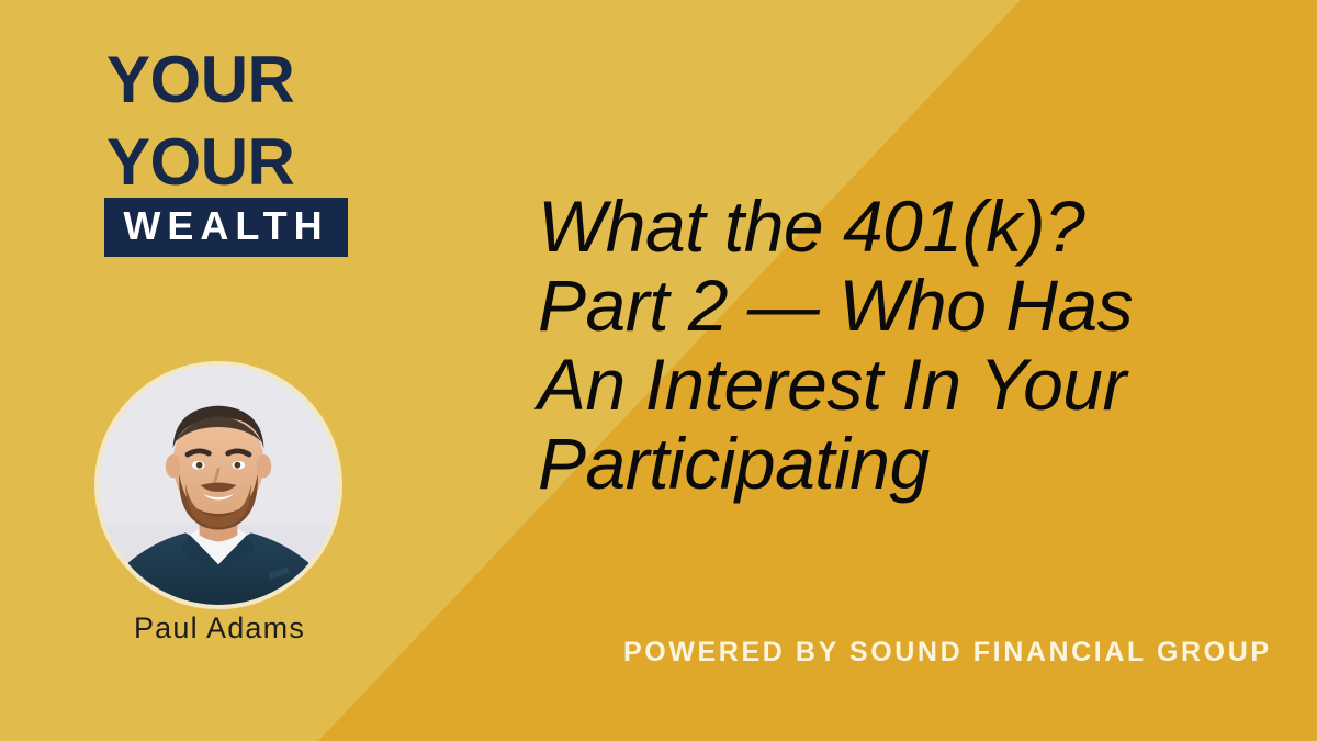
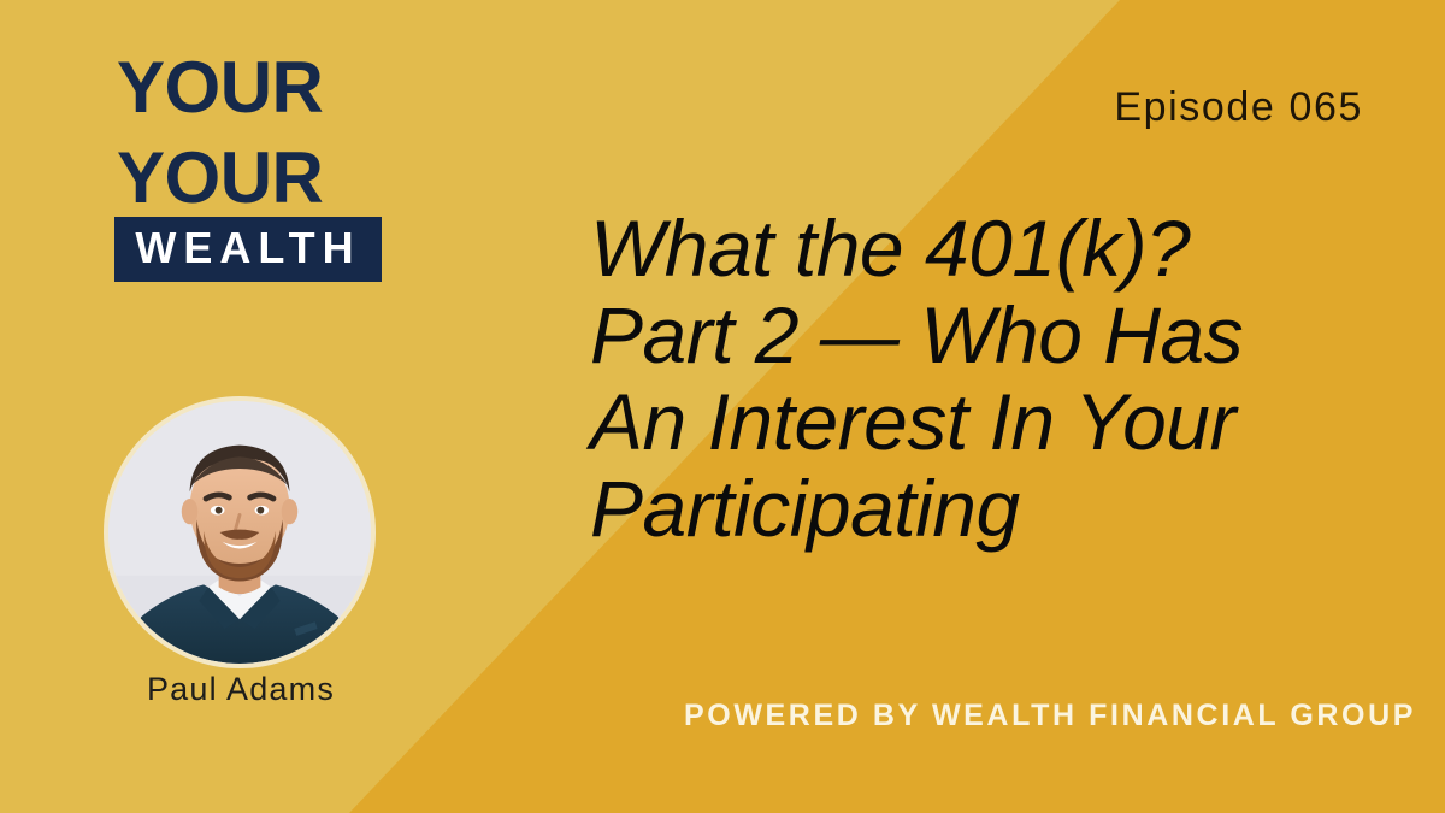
  YOUR
  YOUR
  WEALTH
  Paul Adams
+ Episode 065
  What the 401(k)?
  Part 2 — Who Has
  An Interest In Your
  Participating
- POWERED BY SOUND FINANCIAL GROUP
+ POWERED BY WEALTH FINANCIAL GROUP
